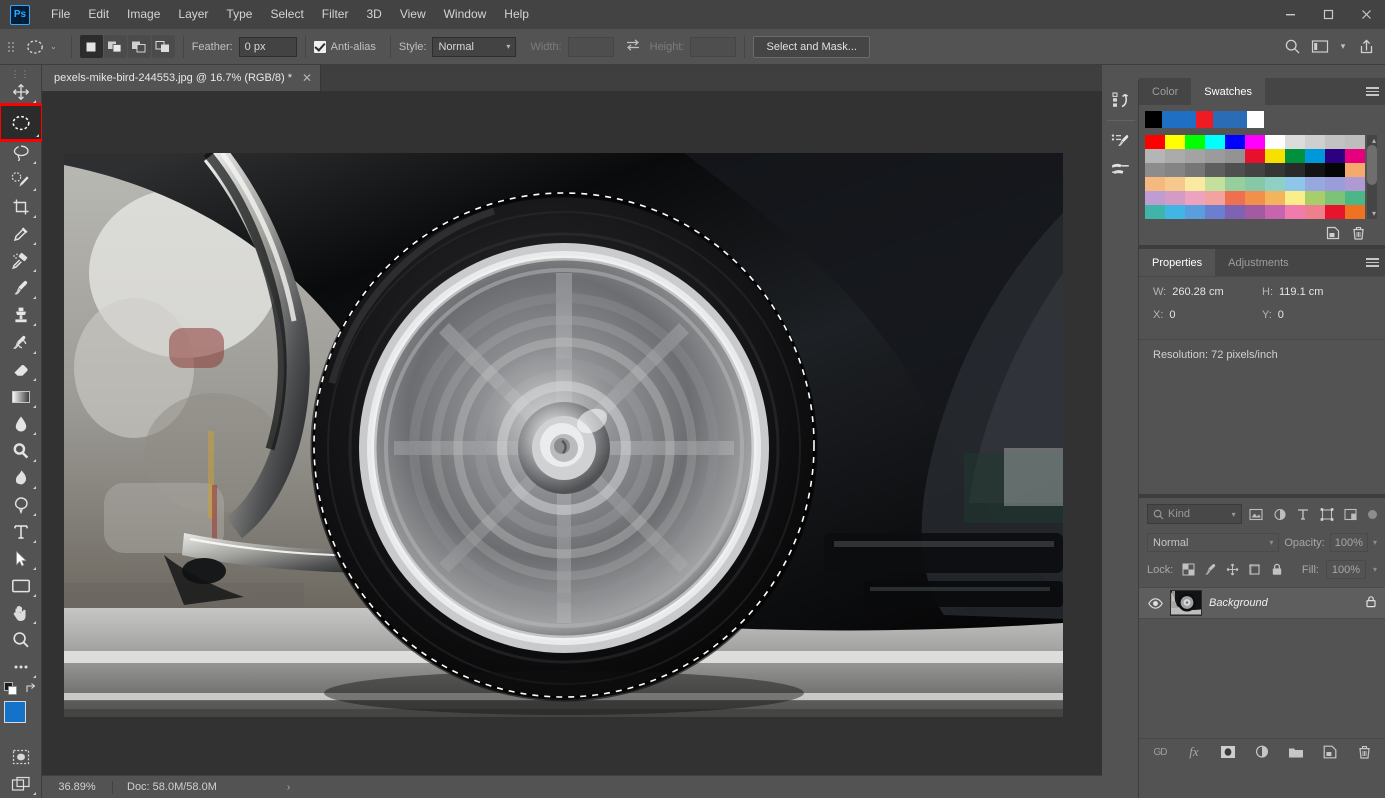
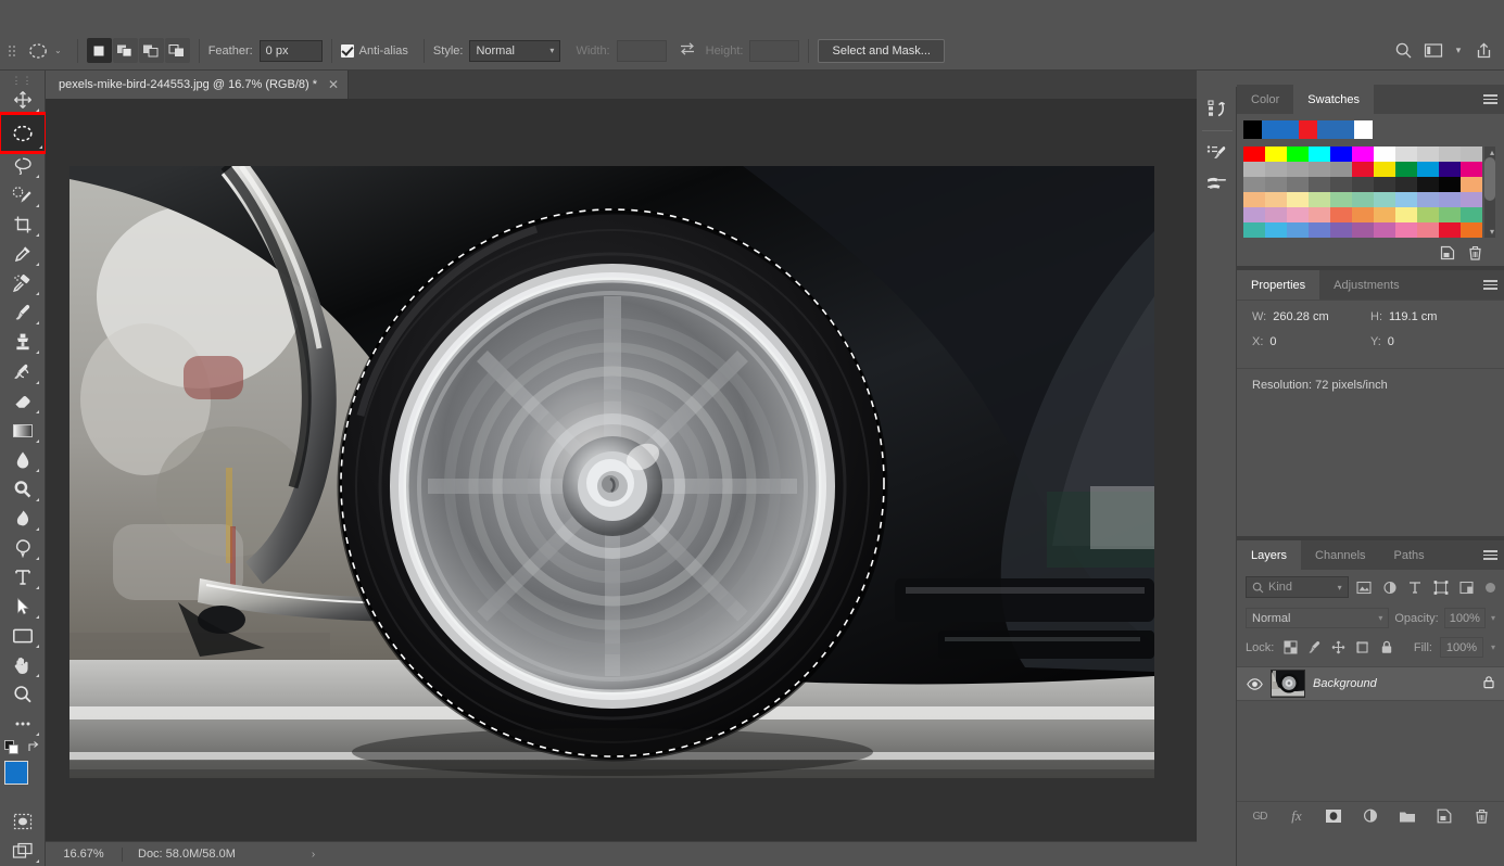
- Ps
- File
- Edit
- Image
- Layer
- Type
- Select
- Filter
- 3D
- View
- Window
- Help
  ⌄
  Feather:
  0 px
  Anti-alias
  Style:
  Normal
  ▾
  Width:
  Height:
  Select and Mask...
  ▾
  pexels-mike-bird-244553.jpg @ 16.7% (RGB/8) *
  ✕
  ⋮⋮
- 36.89%
+ 16.67%
  Doc: 58.0M/58.0M
  ›
  Color
  Swatches
  ▴
  ▾
  Properties
  Adjustments
  W:
  260.28 cm
  H:
  119.1 cm
  X:
  0
  Y:
  0
  Resolution: 72 pixels/inch
+ Layers
+ Channels
+ Paths
  Kind
  ▾
  Normal
  ▾
  Opacity:
  100%
  ▾
  Lock:
  Fill:
  100%
  ▾
  Background
  GD
  fx
